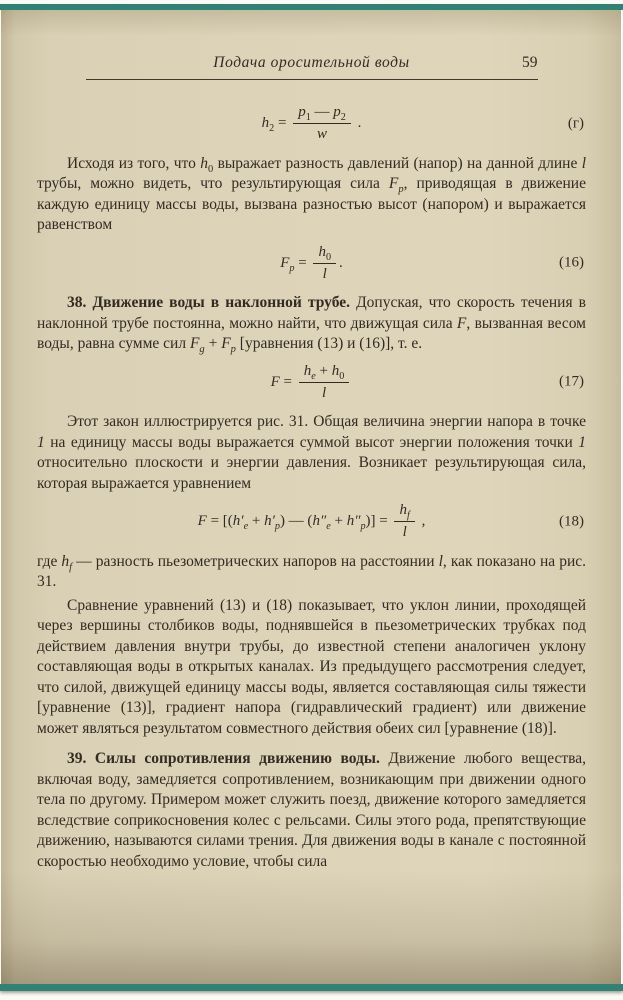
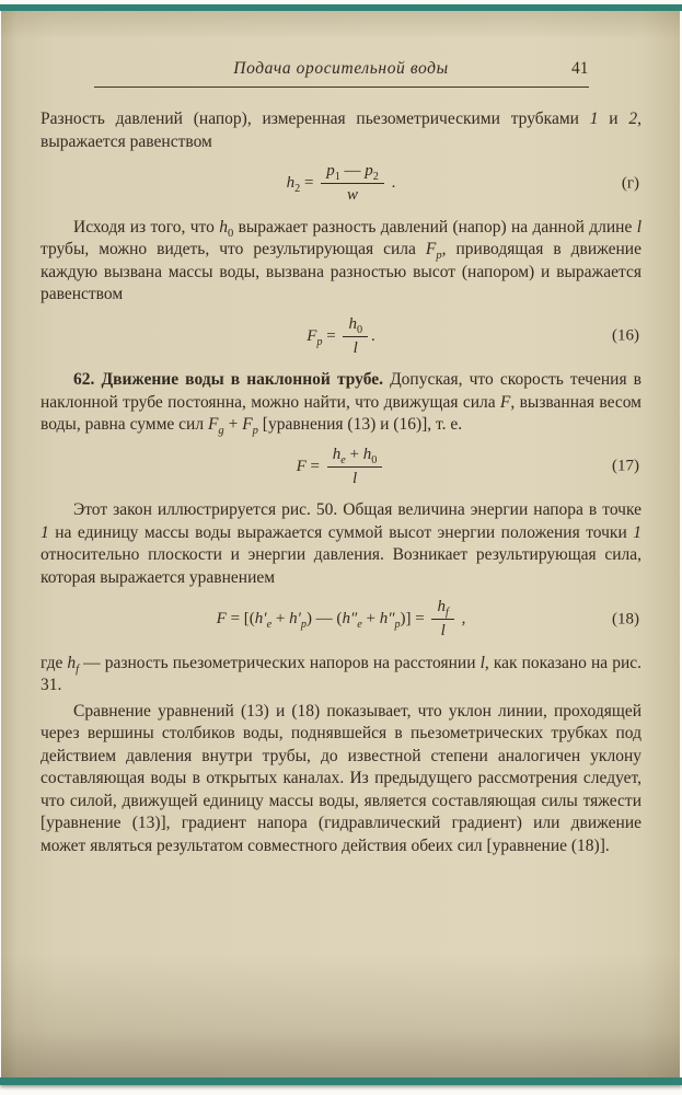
  Подача оросительной воды
- 59
+ 41
+ Разность давлений (напор), измеренная пьезометрическими трубками 1 и 2, выражается равенством
  h2 =
  p1 — p2
  w
  .
  (г)
- Исходя из того, что h0 выражает разность давлений (напор) на данной длине l трубы, можно видеть, что результирующая сила Fp, приводящая в движение каждую единицу массы воды, вызвана разностью высот (напором) и выражается равенством
+ Исходя из того, что h0 выражает разность давлений (напор) на данной длине l трубы, можно видеть, что результирующая сила Fp, приводящая в движение каждую вызвана массы воды, вызвана разностью высот (напором) и выражается равенством
  Fp =
  h0
  l
  .
  (16)
- 38. Движение воды в наклонной трубе. Допуская, что скорость течения в наклонной трубе постоянна, можно найти, что движущая сила F, вызванная весом воды, равна сумме сил Fg + Fp [уравнения (13) и (16)], т. е.
+ 62. Движение воды в наклонной трубе. Допуская, что скорость течения в наклонной трубе постоянна, можно найти, что движущая сила F, вызванная весом воды, равна сумме сил Fg + Fp [уравнения (13) и (16)], т. е.
  F =
  he + h0
  l
  (17)
- Этот закон иллюстрируется рис. 31. Общая величина энергии напора в точке 1 на единицу массы воды выражается суммой высот энергии положения точки 1 относительно плоскости и энергии давления. Возникает результирующая сила, которая выражается уравнением
+ Этот закон иллюстрируется рис. 50. Общая величина энергии напора в точке 1 на единицу массы воды выражается суммой высот энергии положения точки 1 относительно плоскости и энергии давления. Возникает результирующая сила, которая выражается уравнением
  F = [(h′e + h′p) — (h″e + h″p)] =
  hf
  l
  ,
  (18)
  где hf — разность пьезометрических напоров на расстоянии l, как показано на рис. 31.
  Сравнение уравнений (13) и (18) показывает, что уклон линии, проходящей через вершины столбиков воды, поднявшейся в пьезометрических трубках под действием давления внутри трубы, до известной степени аналогичен уклону составляющая воды в открытых каналах. Из предыдущего рассмотрения следует, что силой, движущей единицу массы воды, является составляющая силы тяжести [уравнение (13)], градиент напора (гидравлический градиент) или движение может являться результатом совместного действия обеих сил [уравнение (18)].
- 39. Силы сопротивления движению воды. Движение любого вещества, включая воду, замедляется сопротивлением, возникающим при движении одного тела по другому. Примером может служить поезд, движение которого замедляется вследствие соприкосновения колес с рельсами. Силы этого рода, препятствующие движению, называются силами трения. Для движения воды в канале с постоянной скоростью необходимо условие, чтобы сила
